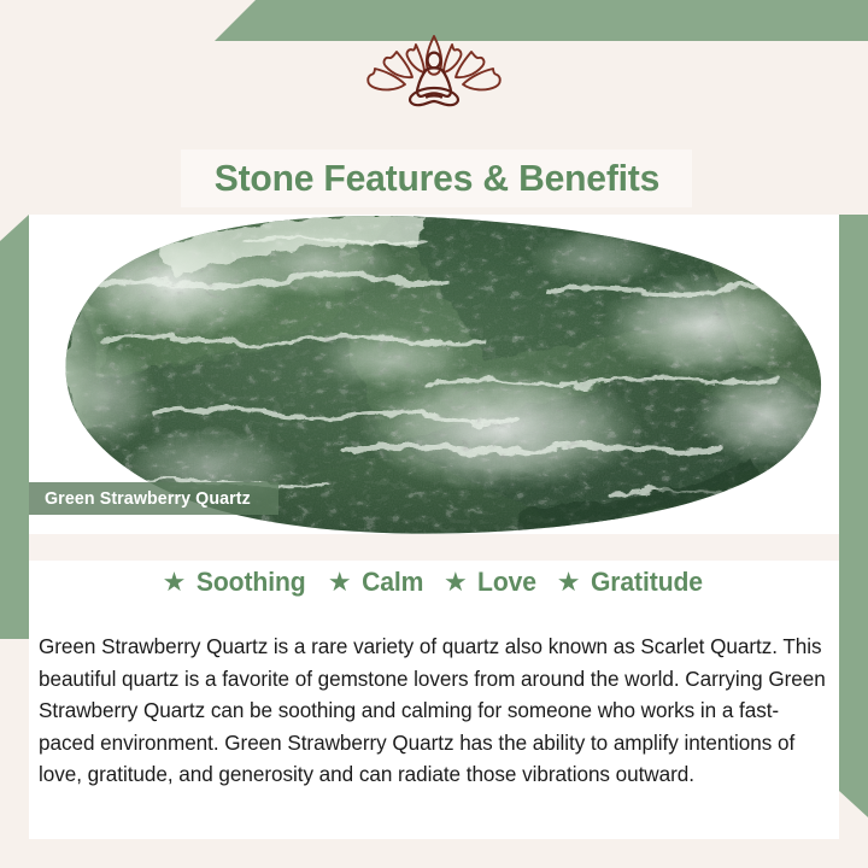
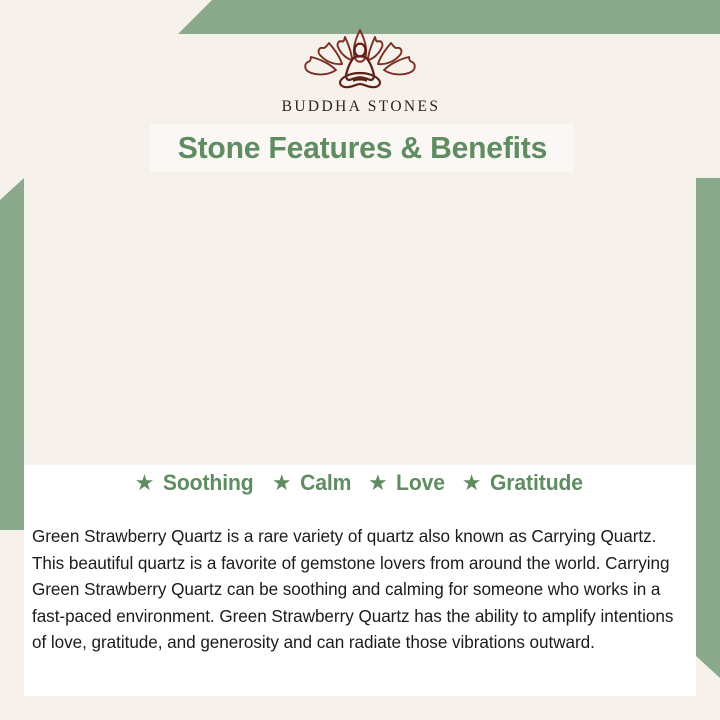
+ BUDDHA STONES
  Stone Features & Benefits
- Green Strawberry Quartz
  ★
  Soothing
  ★
  Calm
  ★
  Love
  ★
  Gratitude
- Green Strawberry Quartz is a rare variety of quartz also known as Scarlet Quartz. This beautiful quartz is a favorite of gemstone lovers from around the world. Carrying Green Strawberry Quartz can be soothing and calming for someone who works in a fast-paced environment. Green Strawberry Quartz has the ability to amplify intentions of love, gratitude, and generosity and can radiate those vibrations outward.
+ Green Strawberry Quartz is a rare variety of quartz also known as Carrying Quartz. This beautiful quartz is a favorite of gemstone lovers from around the world. Carrying Green Strawberry Quartz can be soothing and calming for someone who works in a fast-paced environment. Green Strawberry Quartz has the ability to amplify intentions of love, gratitude, and generosity and can radiate those vibrations outward.
